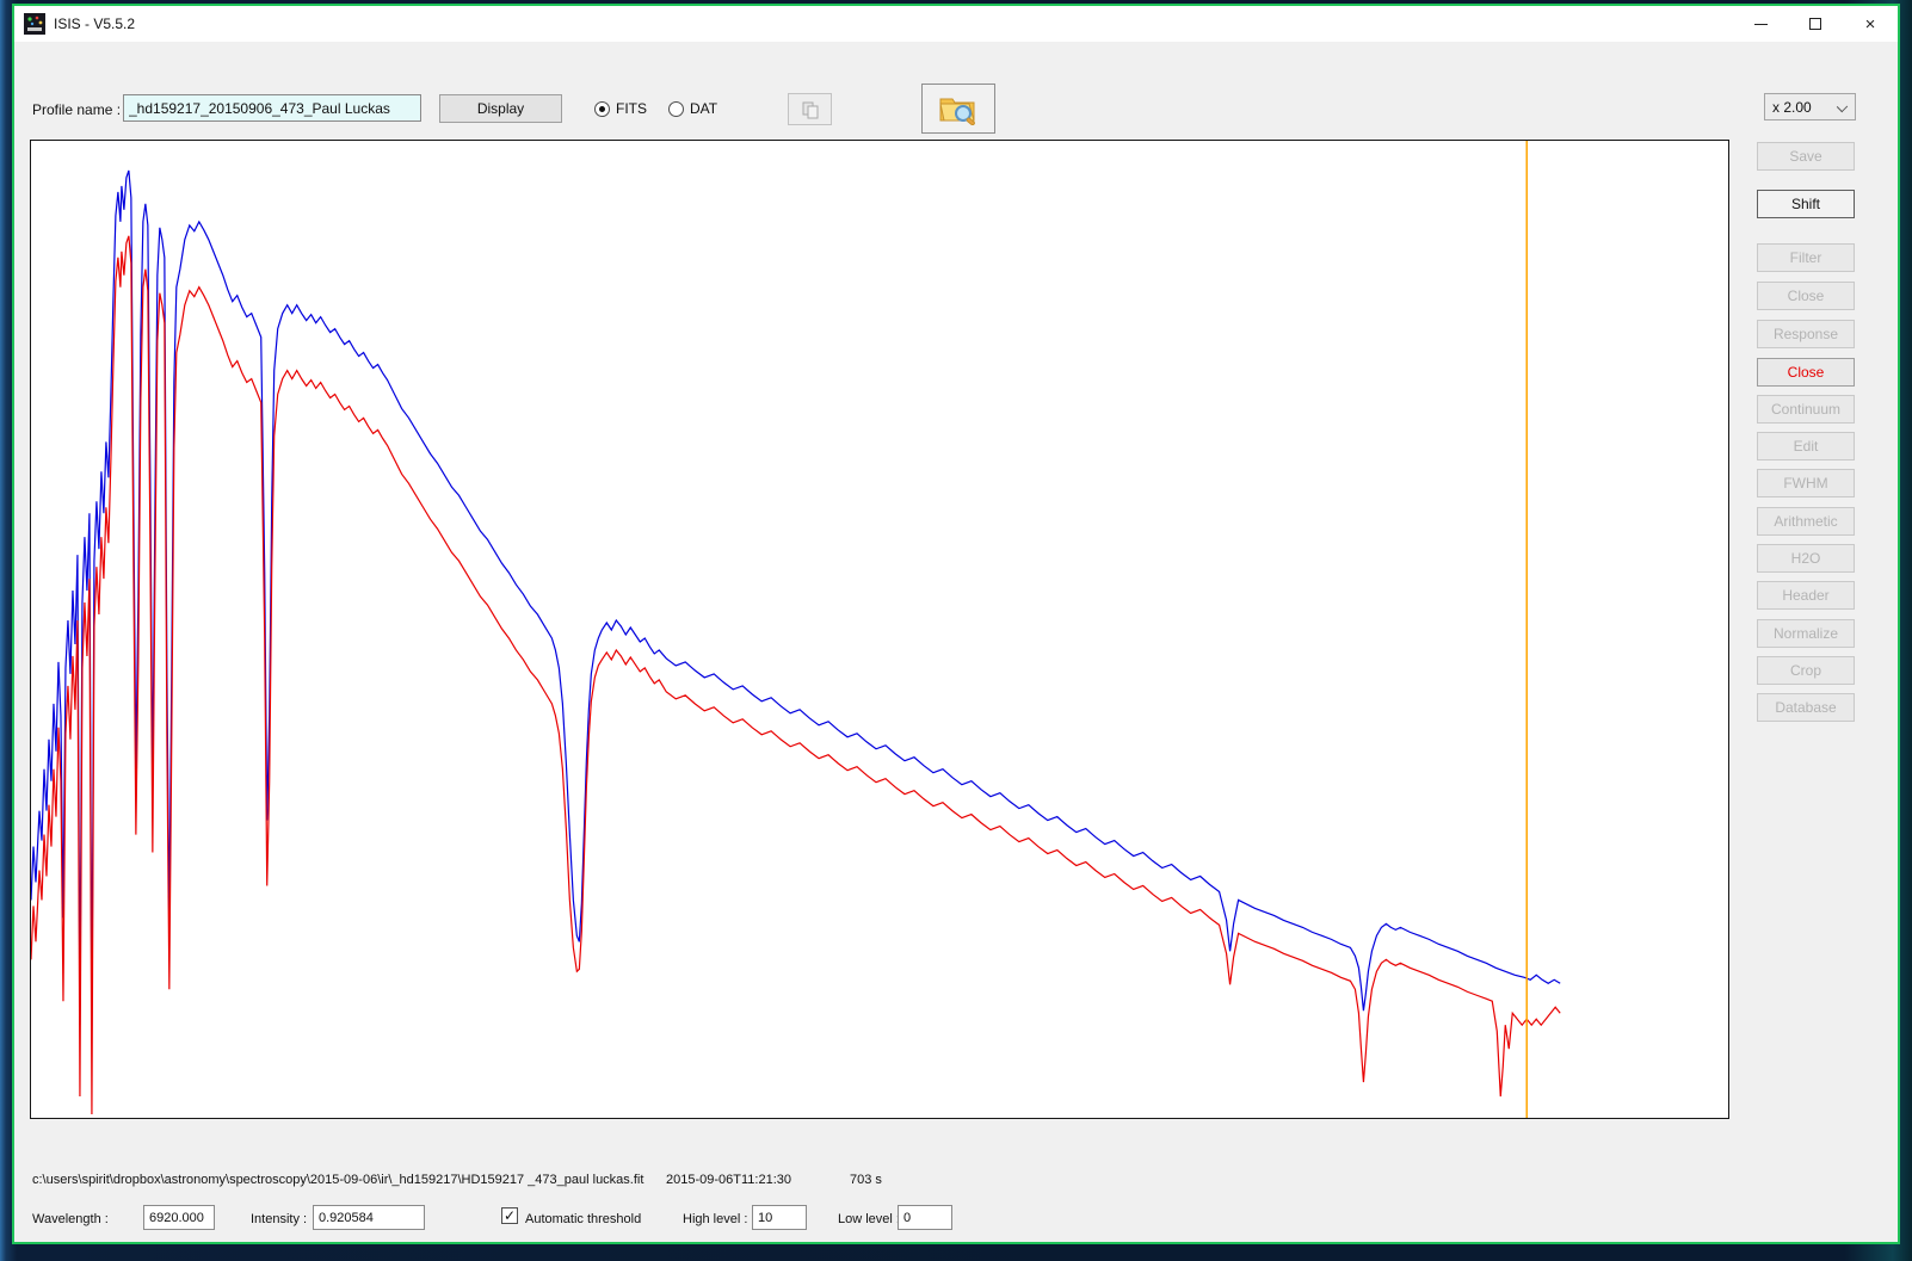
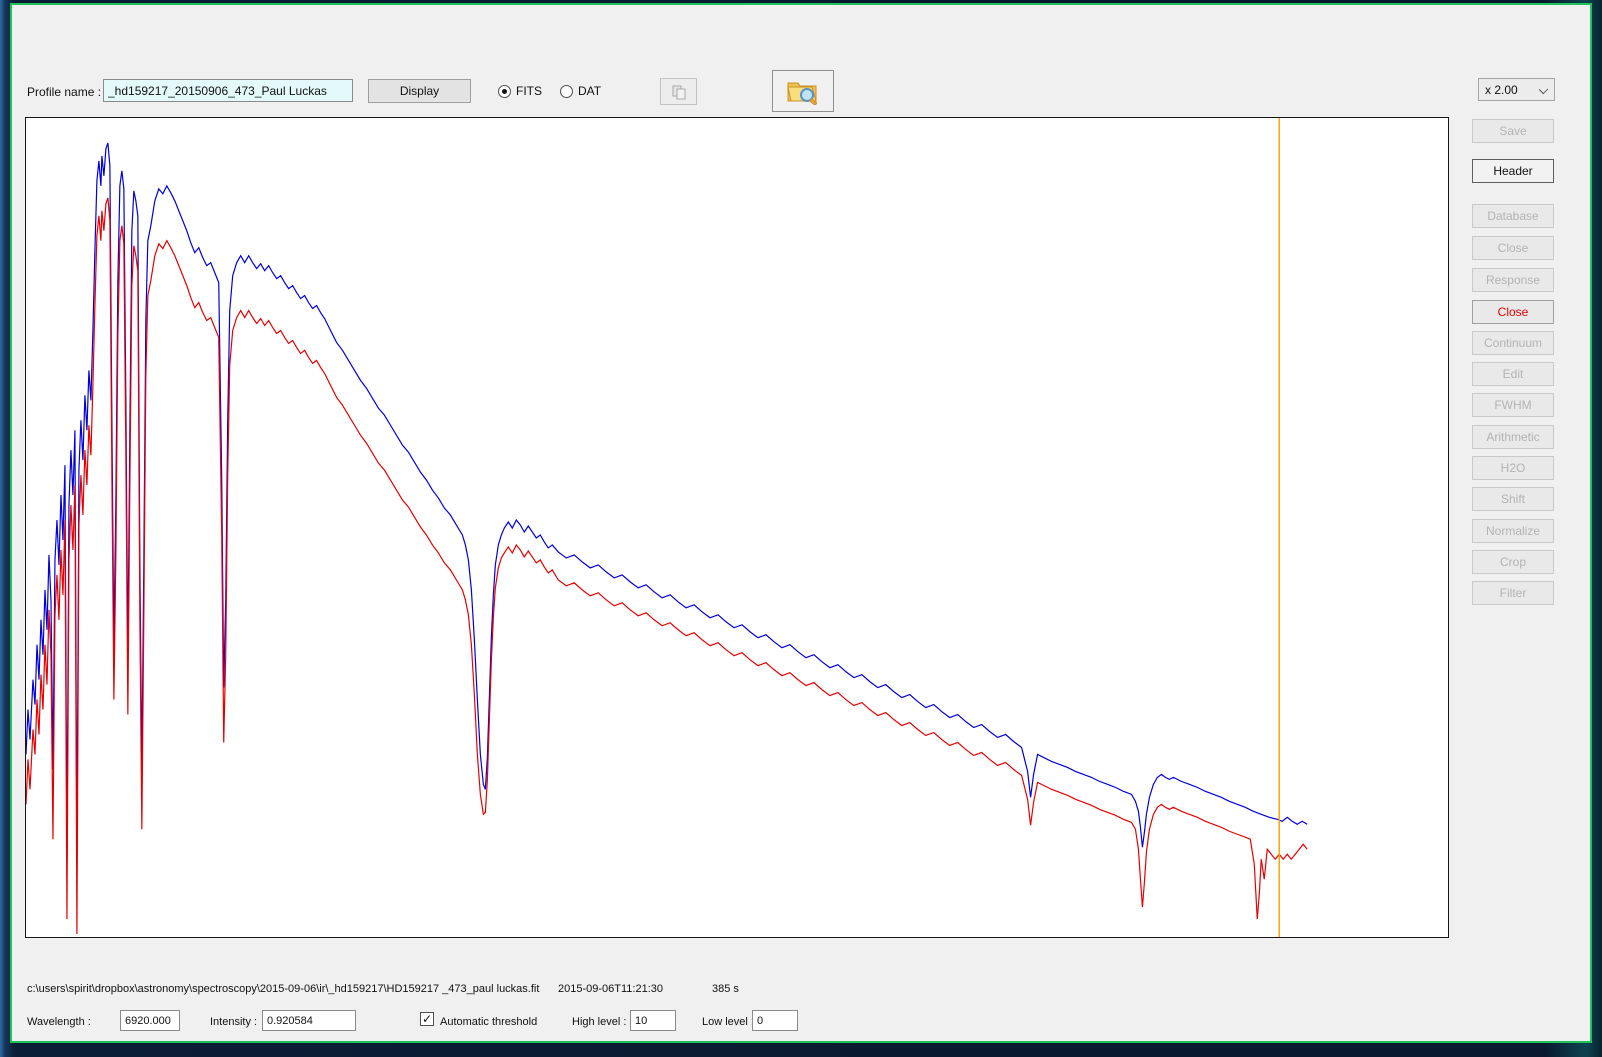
- ISIS - V5.5.2
- ×
  Profile name :
  _hd159217_20150906_473_Paul Luckas
  Display
  FITS
  DAT
  x 2.00
  Save
- Shift
+ Header
- Filter
+ Database
  Close
  Response
  Close
  Continuum
  Edit
  FWHM
  Arithmetic
  H2O
- Header
+ Shift
  Normalize
  Crop
- Database
+ Filter
  c:\users\spirit\dropbox\astronomy\spectroscopy\2015-09-06\ir\_hd159217\HD159217 _473_paul luckas.fit
  2015-09-06T11:21:30
- 703 s
+ 385 s
  Wavelength :
  6920.000
  Intensity :
  0.920584
  ✓
  Automatic threshold
  High level :
  10
  Low level
  0
